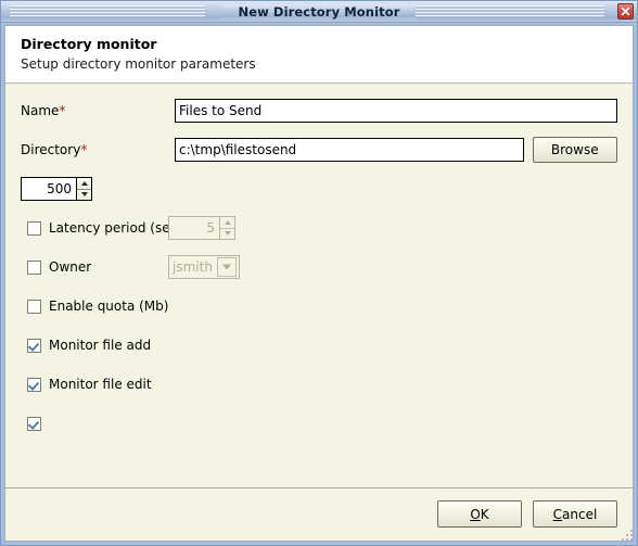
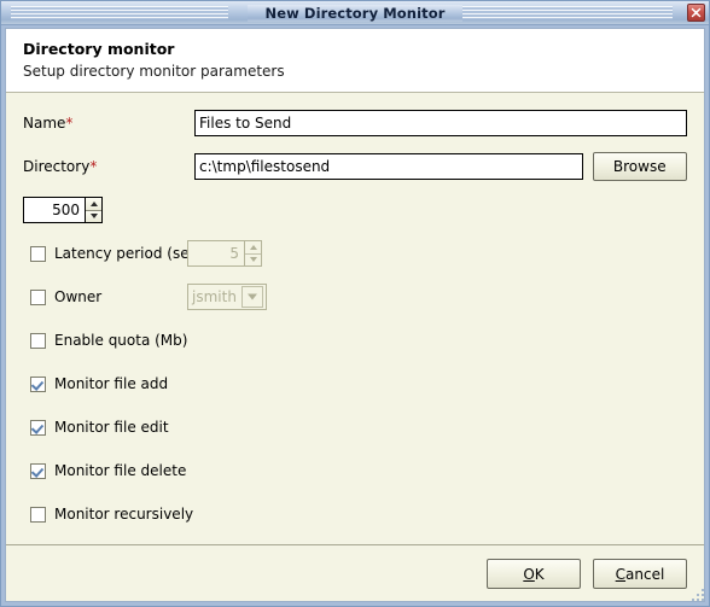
  New Directory Monitor
  Directory monitor
  Setup directory monitor parameters
  Name*
  Files to Send
  Directory*
  c:\tmp\filestosend
  Browse
  500
  Latency period (se
  5
  Owner
  jsmith
  Enable quota (Mb)
  Monitor file add
  Monitor file edit
+ Monitor file delete
+ Monitor recursively
  OK
  Cancel
